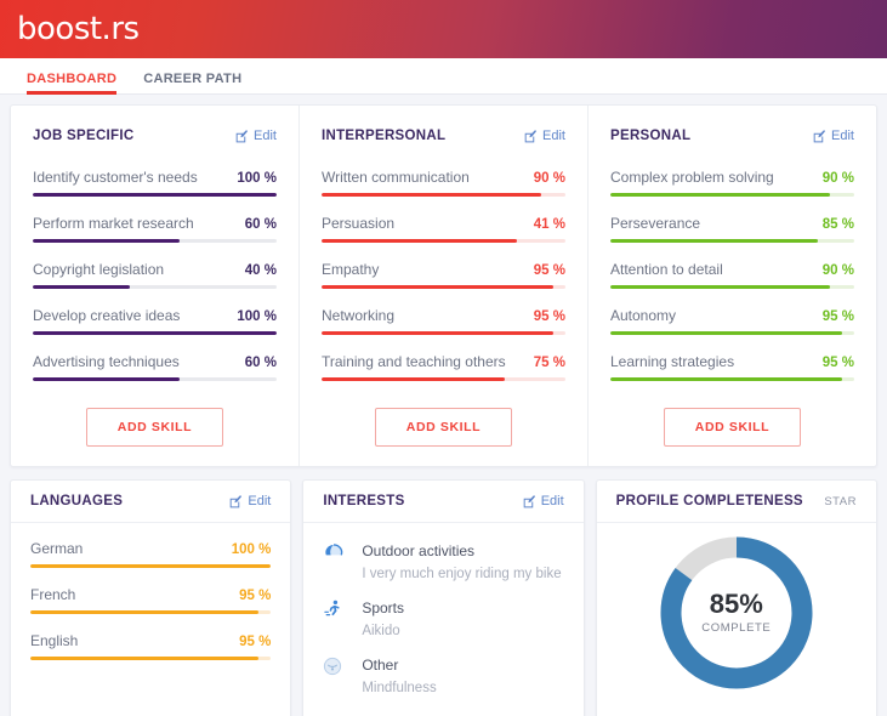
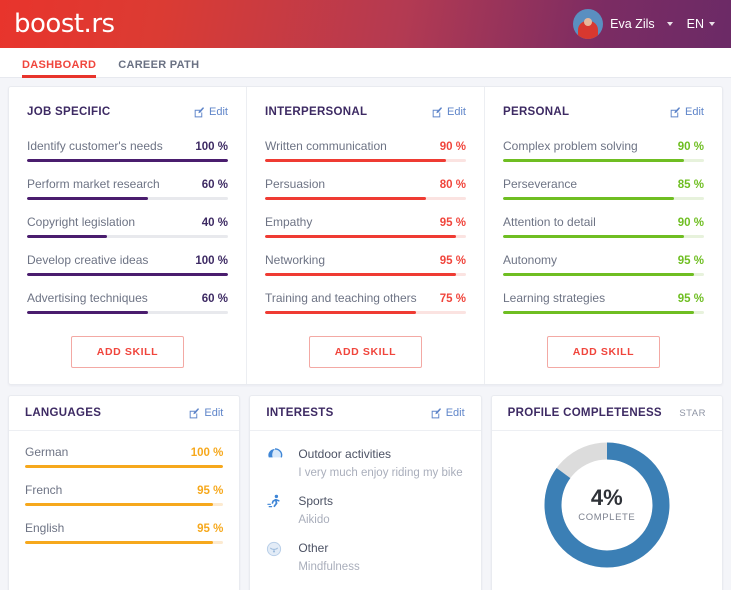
  boost.rs
+ Eva Zils
+ EN
  DASHBOARD
  CAREER PATH
  JOB SPECIFIC
  Edit
  Identify customer's needs
  100 %
  Perform market research
  60 %
  Copyright legislation
  40 %
  Develop creative ideas
  100 %
  Advertising techniques
  60 %
  ADD SKILL
  INTERPERSONAL
  Edit
  Written communication
  90 %
  Persuasion
- 41 %
+ 80 %
  Empathy
  95 %
  Networking
  95 %
  Training and teaching others
  75 %
  ADD SKILL
  PERSONAL
  Edit
  Complex problem solving
  90 %
  Perseverance
  85 %
  Attention to detail
  90 %
  Autonomy
  95 %
  Learning strategies
  95 %
  ADD SKILL
  LANGUAGES
  Edit
  German
  100 %
  French
  95 %
  English
  95 %
  INTERESTS
  Edit
  Outdoor activities
  I very much enjoy riding my bike
  Sports
  Aikido
  Other
  Mindfulness
  PROFILE COMPLETENESS
  STAR
- 85%
+ 4%
  COMPLETE
